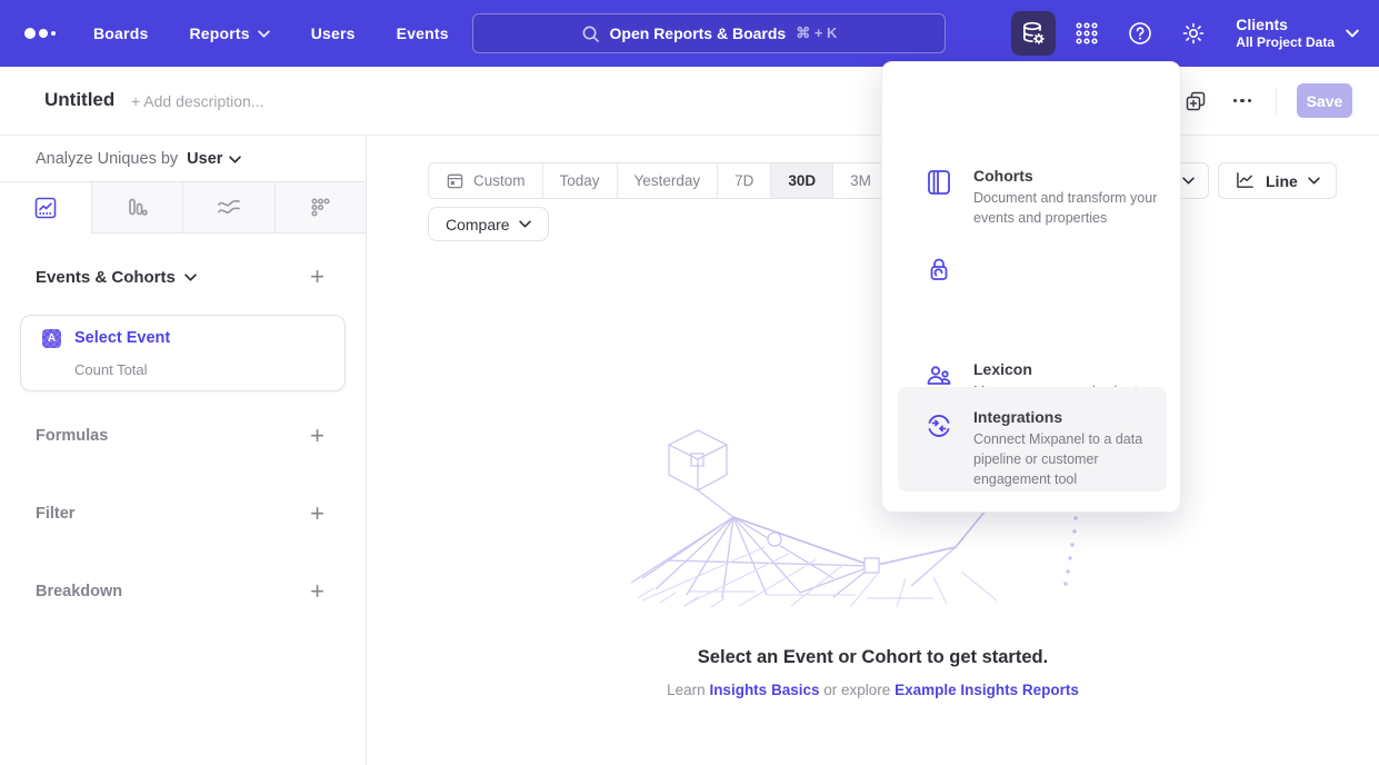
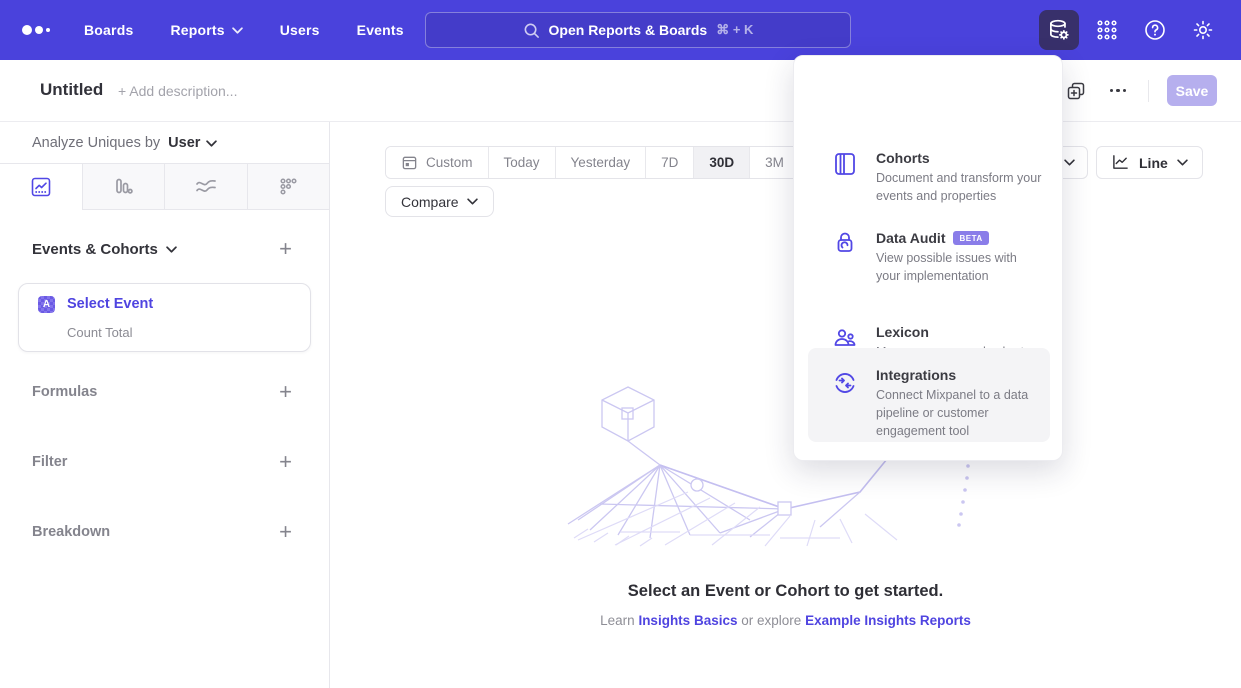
  Boards
  Reports
  Users
  Events
  Open Reports & Boards
  ⌘ + K
- Clients
- All Project Data
  Untitled
  + Add description...
  Save
  Analyze Uniques by
  User
  Events & Cohorts
  +
  A
  Select Event
  Count Total
  Formulas
  +
  Filter
  +
  Breakdown
  +
  Custom
  Today
  Yesterday
  7D
  30D
  3M
  Compare
  Line
  Select an Event or Cohort to get started.
  Learn Insights Basics or explore Example Insights Reports
  Cohorts
  Document and transform your events and properties
+ Data Audit
+ BETA
+ View possible issues with your implementation
  Lexicon
  Integrations
  Connect Mixpanel to a data pipeline or customer engagement tool
